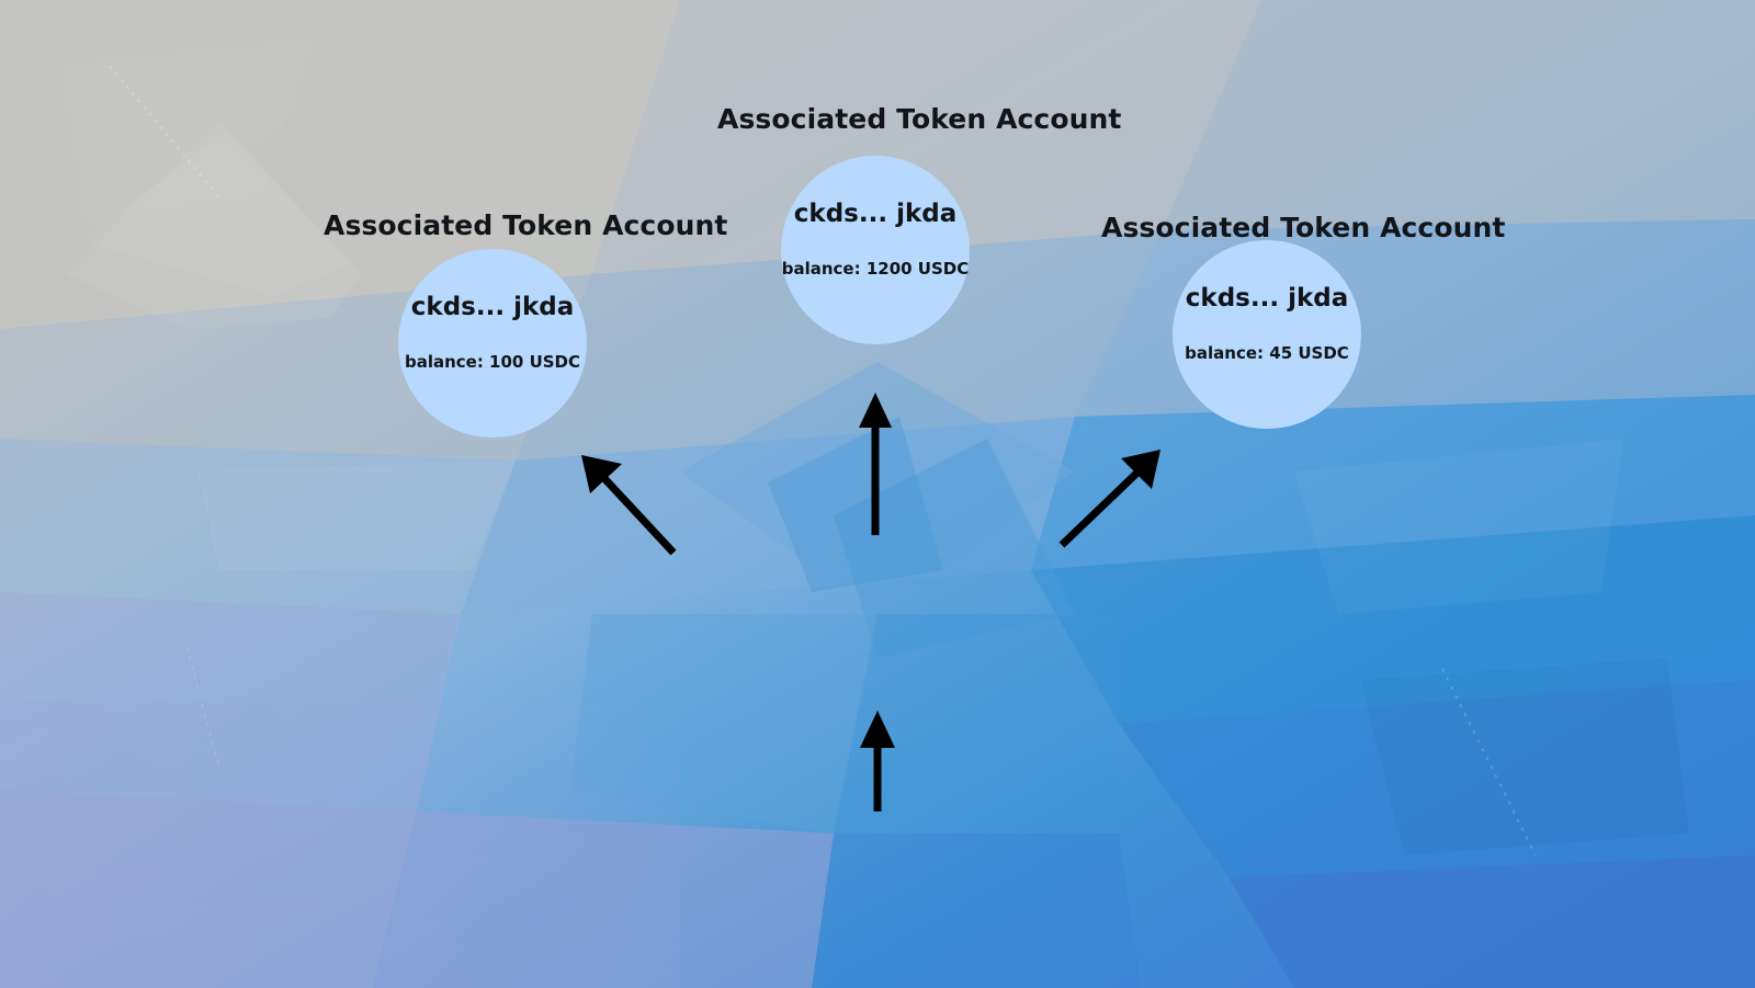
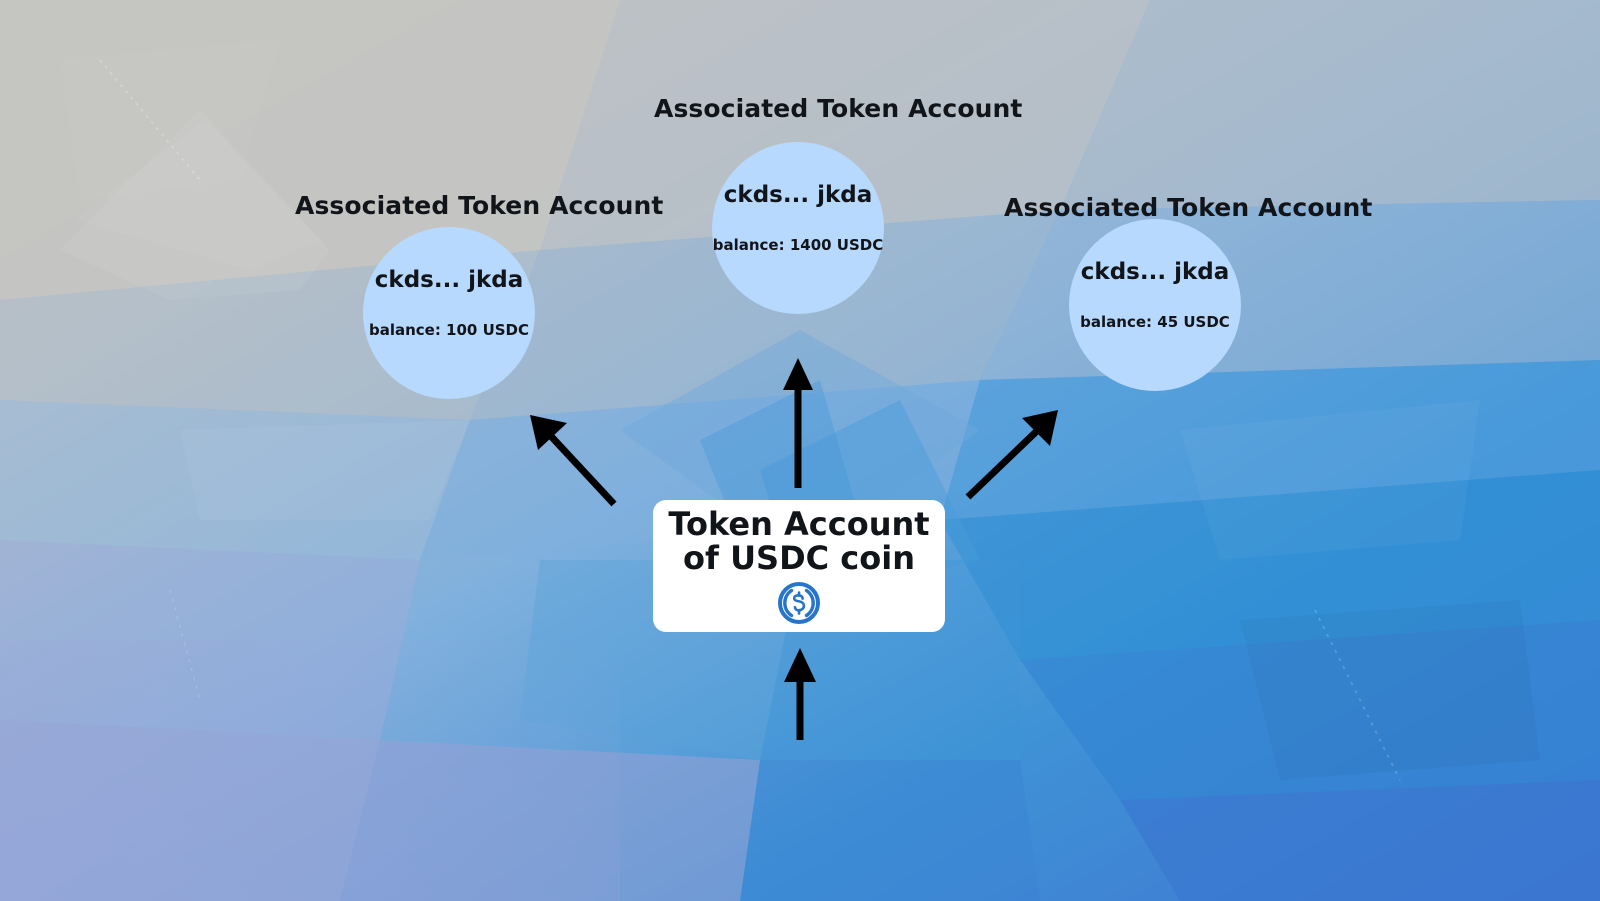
  Associated Token Account
  Associated Token Account
  Associated Token Account
  ckds... jkda
- balance: 1200 USDC
+ balance: 1400 USDC
  ckds... jkda
  balance: 100 USDC
  ckds... jkda
  balance: 45 USDC
+ Token Account
+ of USDC coin
